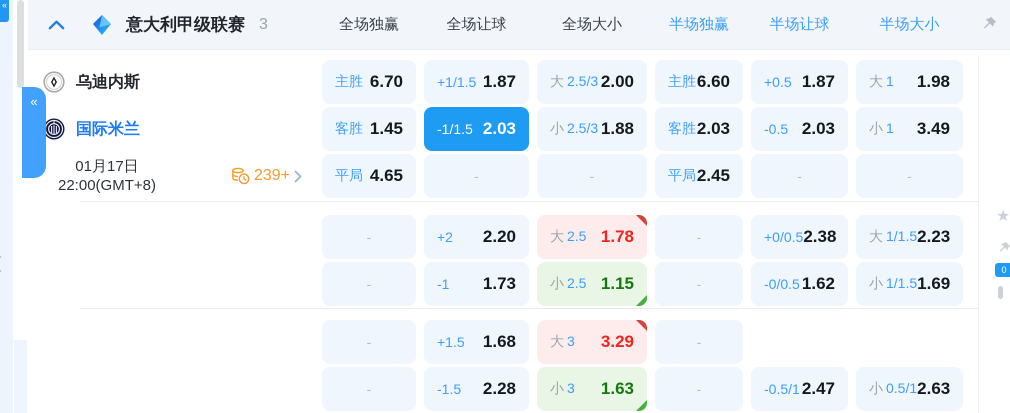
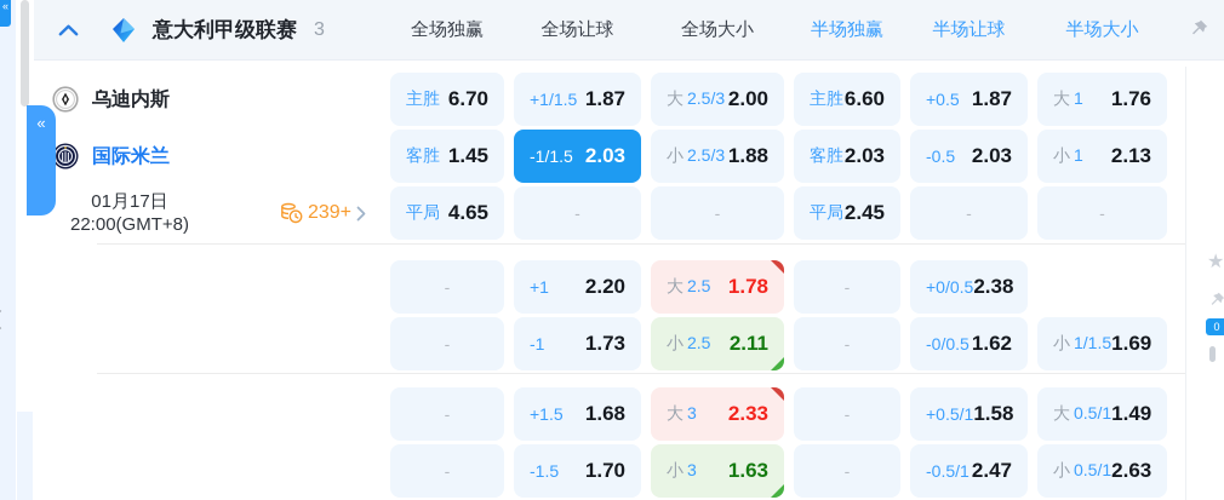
  «
  «
  意大利甲级联赛
  3
  全场独赢
  全场让球
  全场大小
  半场独赢
  半场让球
  半场大小
  乌迪内斯
  国际米兰
  01月17日
  22:00(GMT+8)
  239+
  主胜
  6.70
  +1/1.5
  1.87
  大 2.5/3
  2.00
  主胜
  6.60
  +0.5
  1.87
  大 1
- 1.98
+ 1.76
  客胜
  1.45
  -1/1.5
  2.03
  小 2.5/3
  1.88
  客胜
  2.03
  -0.5
  2.03
  小 1
- 3.49
+ 2.13
  平局
  4.65
  -
  -
  平局
  2.45
  -
  -
  -
- +2
+ +1
  2.20
  大 2.5
  1.78
  -
  +0/0.5
  2.38
- 大 1/1.5
- 2.23
  -
  -1
  1.73
  小 2.5
- 1.15
+ 2.11
  -
  -0/0.5
  1.62
  小 1/1.5
  1.69
  -
  +1.5
  1.68
  大 3
- 3.29
+ 2.33
  -
+ +0.5/1
+ 1.58
+ 大 0.5/1
+ 1.49
  -
  -1.5
- 2.28
+ 1.70
  小 3
  1.63
  -
  -0.5/1
  2.47
  小 0.5/1
  2.63
  ★
  0
